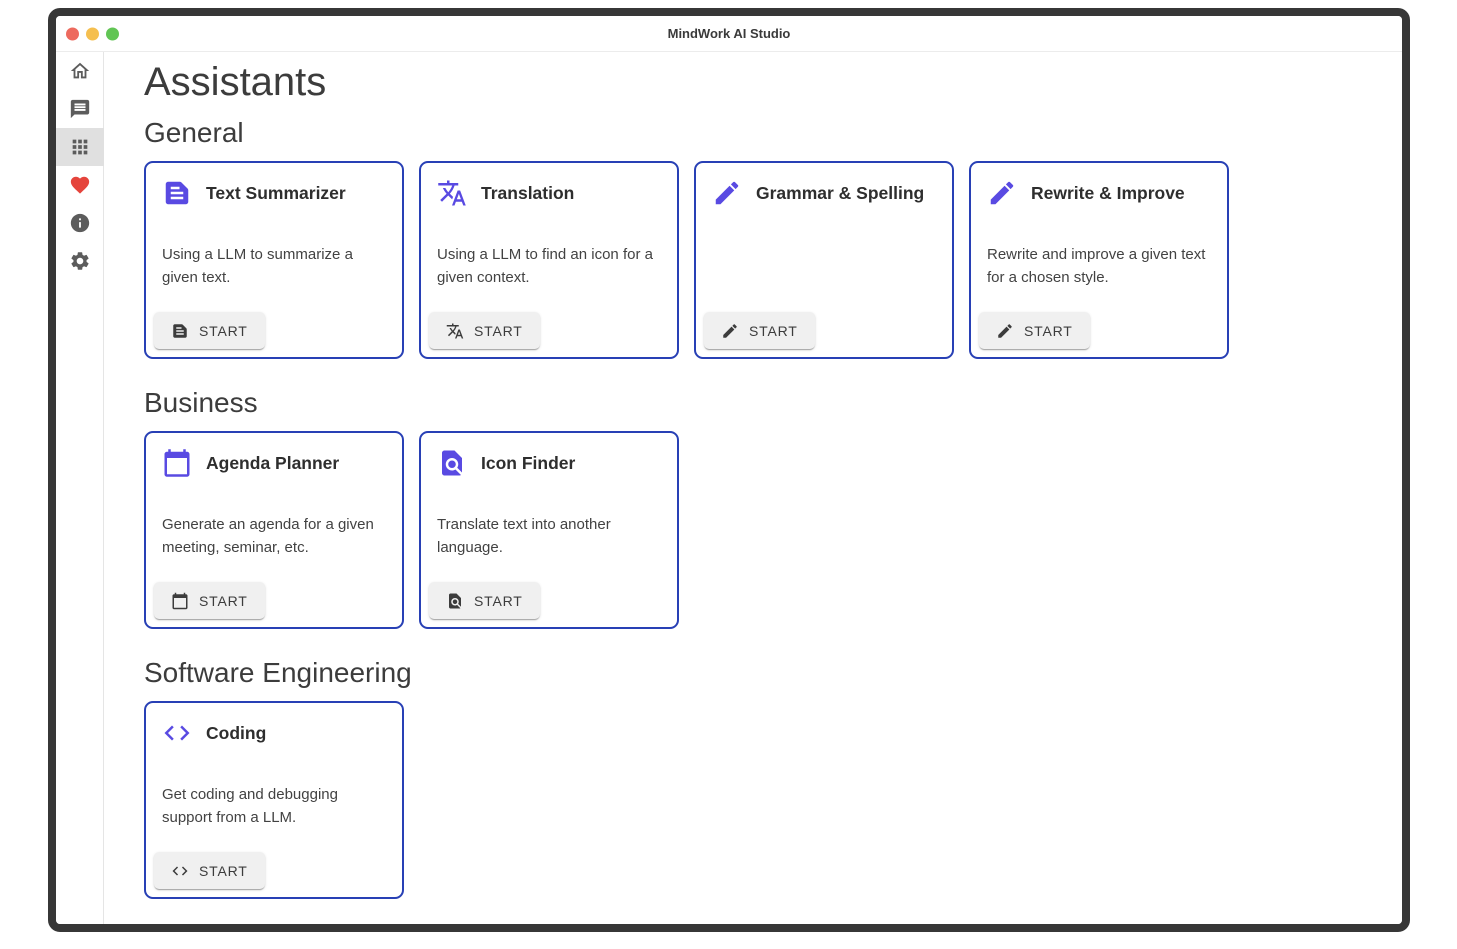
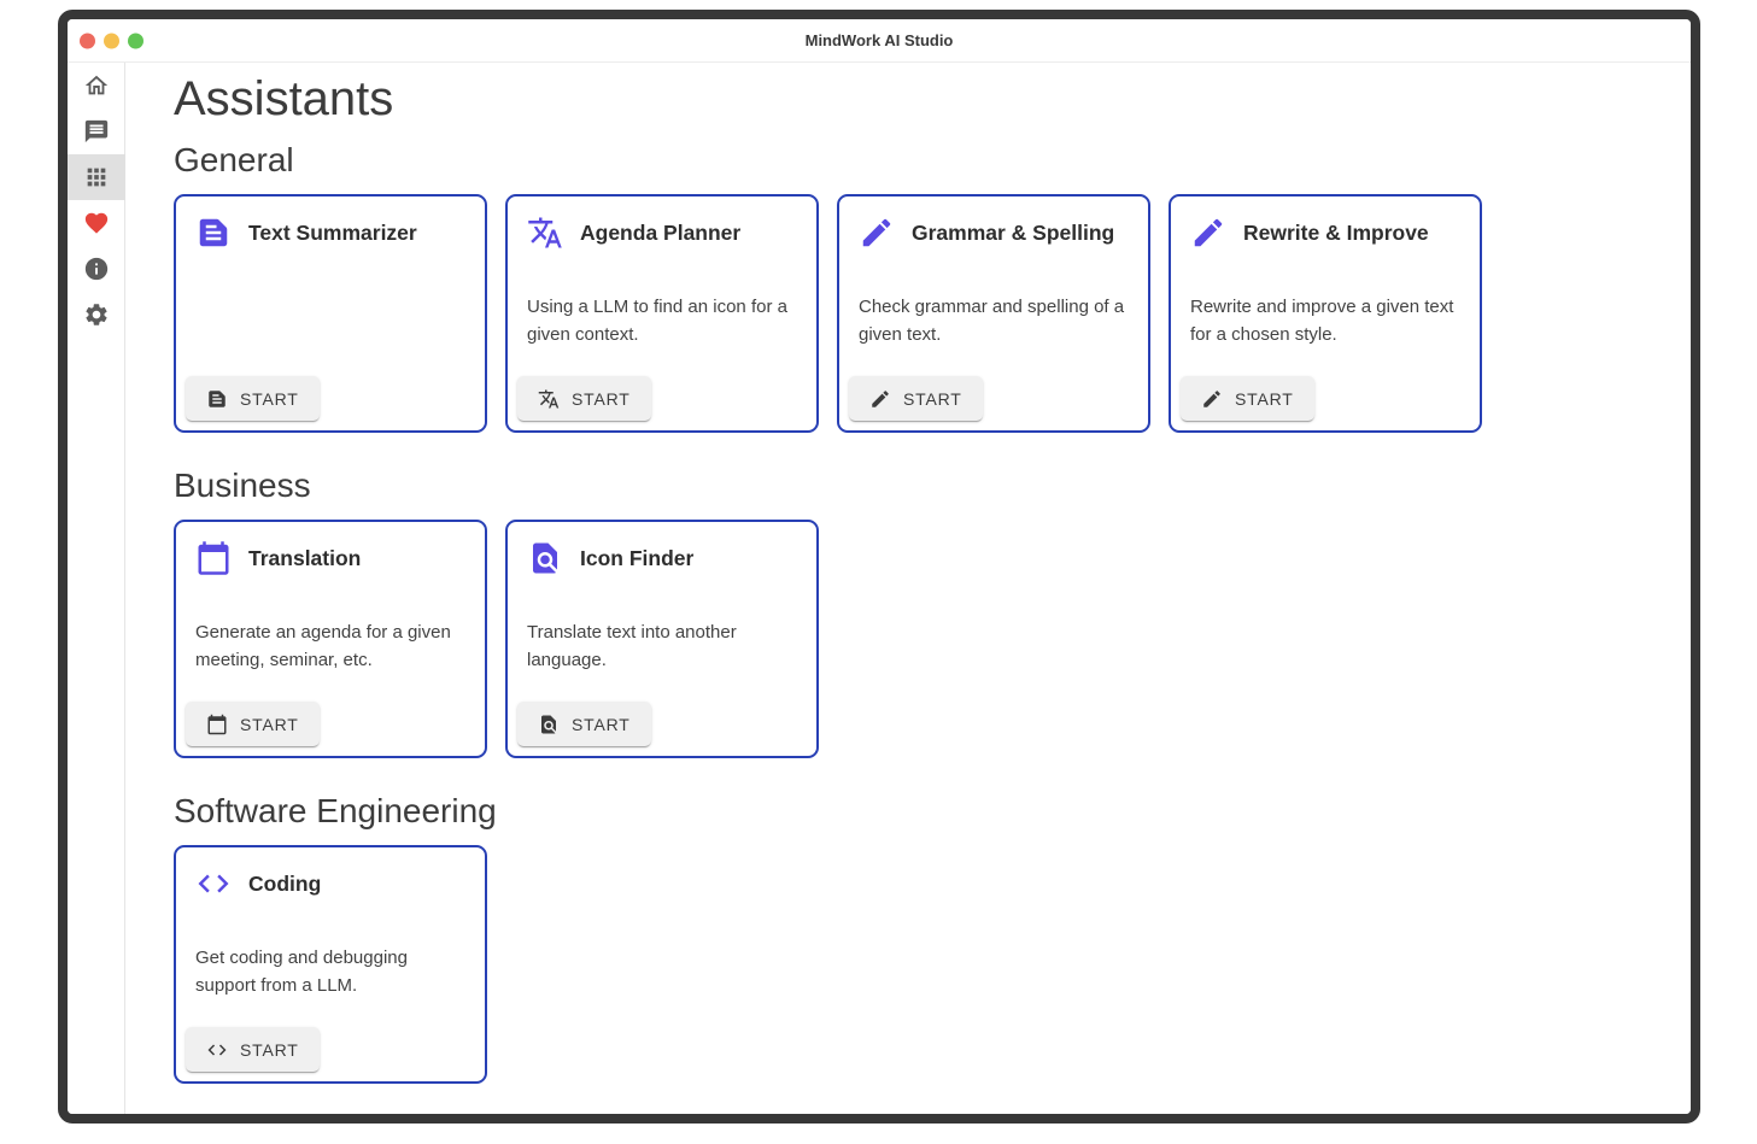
  MindWork AI Studio
  Assistants
  General
  Text Summarizer
- Using a LLM to summarize a given text.
  START
- Translation
+ Agenda Planner
  Using a LLM to find an icon for a given context.
  START
  Grammar & Spelling
+ Check grammar and spelling of a given text.
  START
  Rewrite & Improve
  Rewrite and improve a given text for a chosen style.
  START
  Business
- Agenda Planner
+ Translation
  Generate an agenda for a given meeting, seminar, etc.
  START
  Icon Finder
  Translate text into another language.
  START
  Software Engineering
  Coding
  Get coding and debugging support from a LLM.
  START
